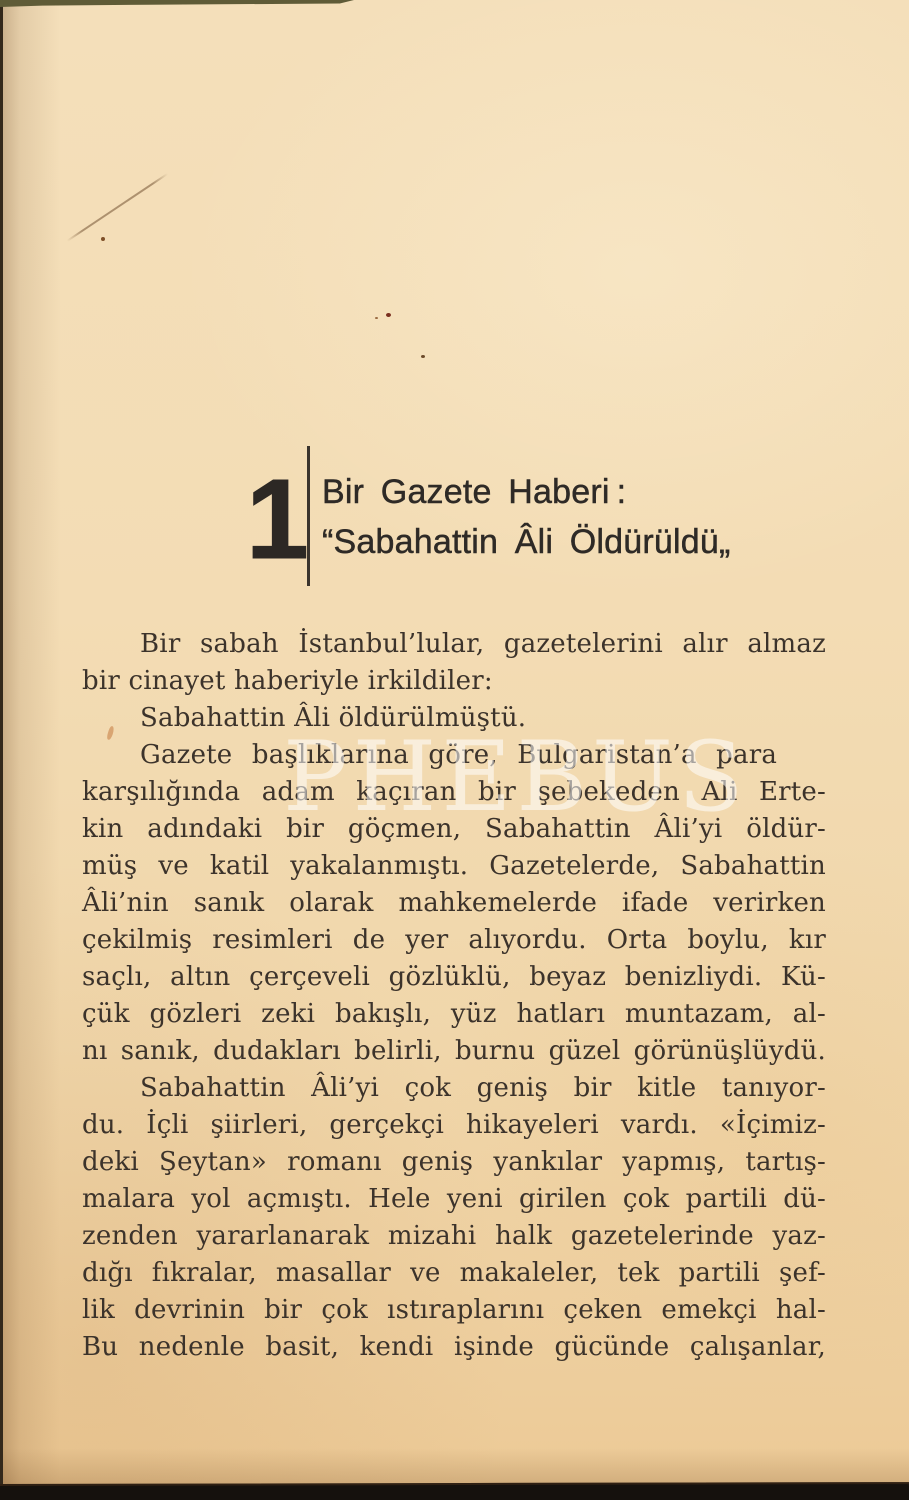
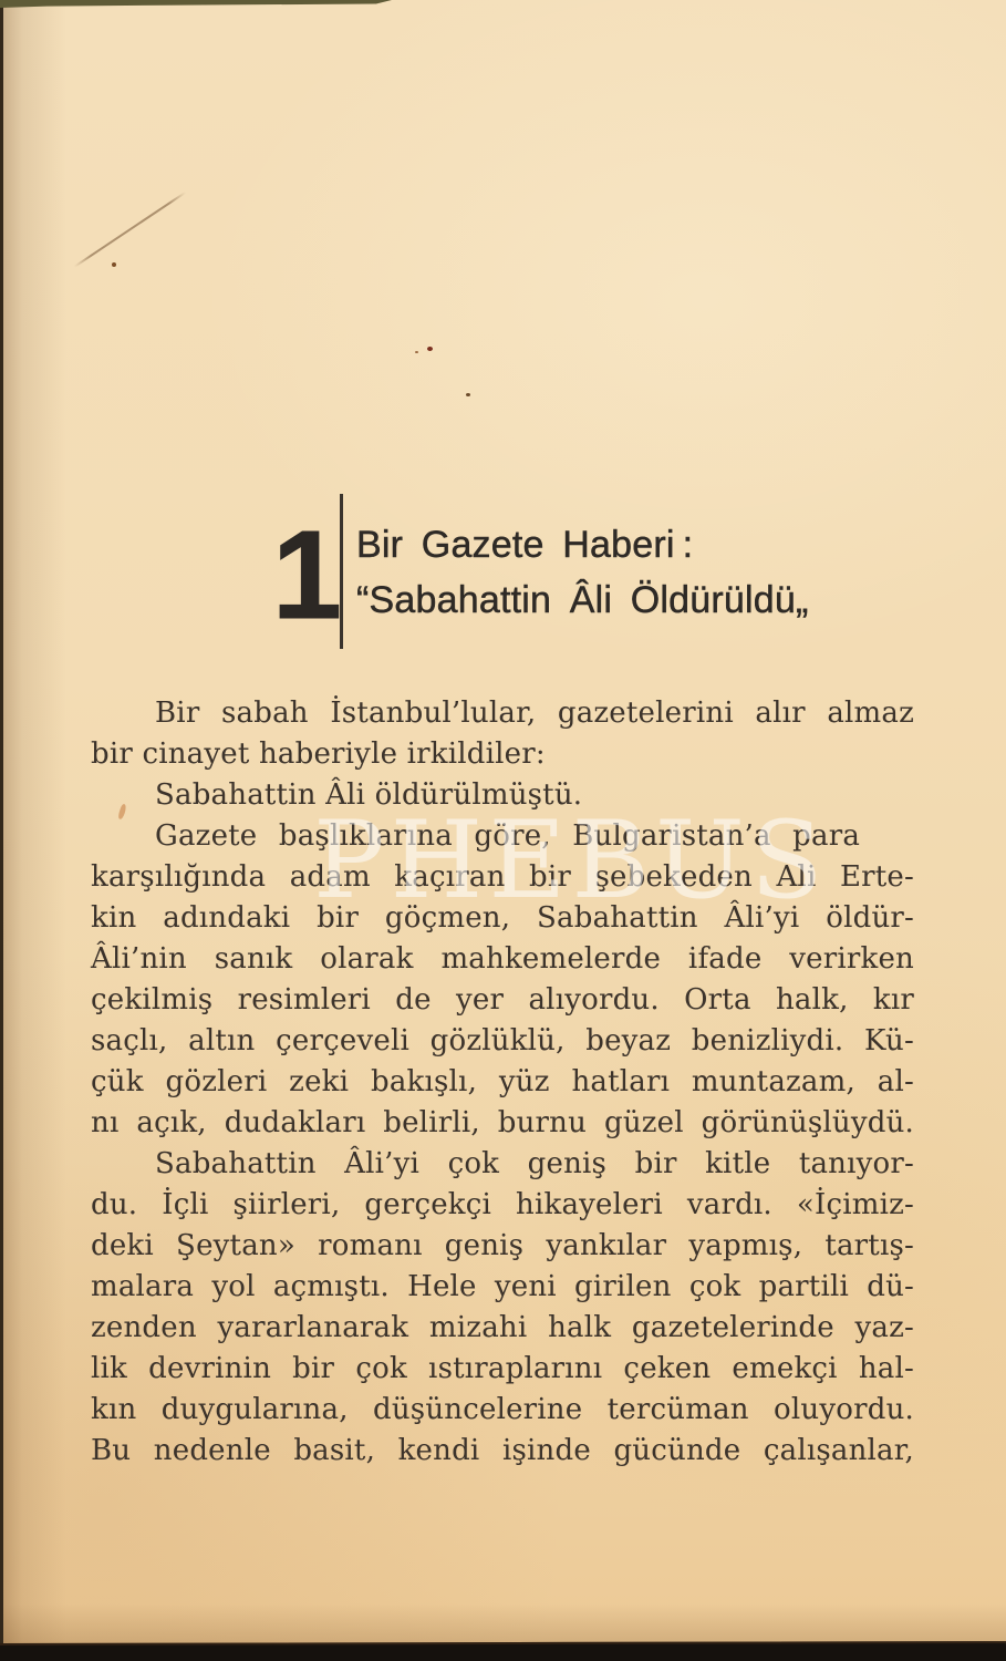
  1
  Bir Gazete Haberi :
  “Sabahattin Âli Öldürüldü„
  Bir sabah İstanbul’lular, gazetelerini alır almaz
  bir cinayet haberiyle irkildiler:
  Sabahattin Âli öldürülmüştü.
  Gazete başlıklarına göre, Bulgaristan’a para
  karşılığında adam kaçıran bir şebekeden Ali Erte-
  kin adındaki bir göçmen, Sabahattin Âli’yi öldür-
- müş ve katil yakalanmıştı. Gazetelerde, Sabahattin
  Âli’nin sanık olarak mahkemelerde ifade verirken
- çekilmiş resimleri de yer alıyordu. Orta boylu, kır
+ çekilmiş resimleri de yer alıyordu. Orta halk, kır
  saçlı, altın çerçeveli gözlüklü, beyaz benizliydi. Kü-
  çük gözleri zeki bakışlı, yüz hatları muntazam, al-
- nı sanık, dudakları belirli, burnu güzel görünüşlüydü.
+ nı açık, dudakları belirli, burnu güzel görünüşlüydü.
  Sabahattin Âli’yi çok geniş bir kitle tanıyor-
  du. İçli şiirleri, gerçekçi hikayeleri vardı. «İçimiz-
  deki Şeytan» romanı geniş yankılar yapmış, tartış-
  malara yol açmıştı. Hele yeni girilen çok partili dü-
  zenden yararlanarak mizahi halk gazetelerinde yaz-
- dığı fıkralar, masallar ve makaleler, tek partili şef-
  lik devrinin bir çok ıstıraplarını çeken emekçi hal-
+ kın duygularına, düşüncelerine tercüman oluyordu.
  Bu nedenle basit, kendi işinde gücünde çalışanlar,
  PHEBUS
